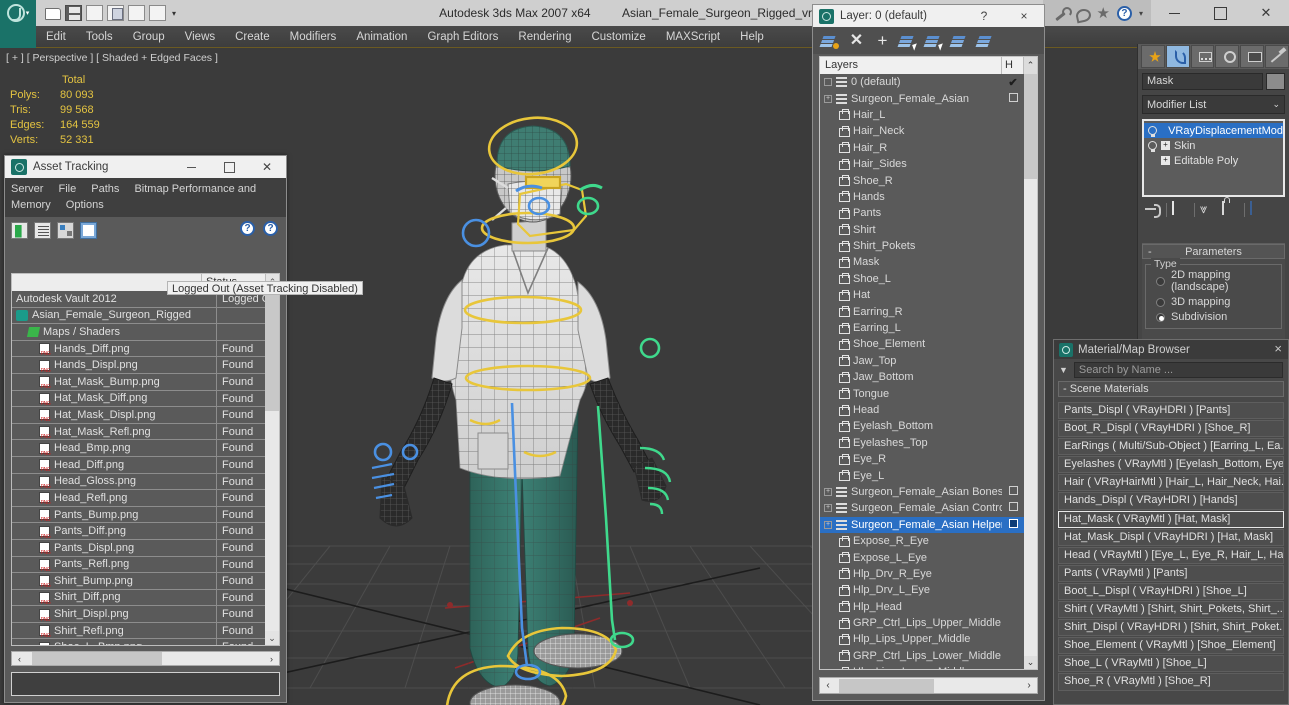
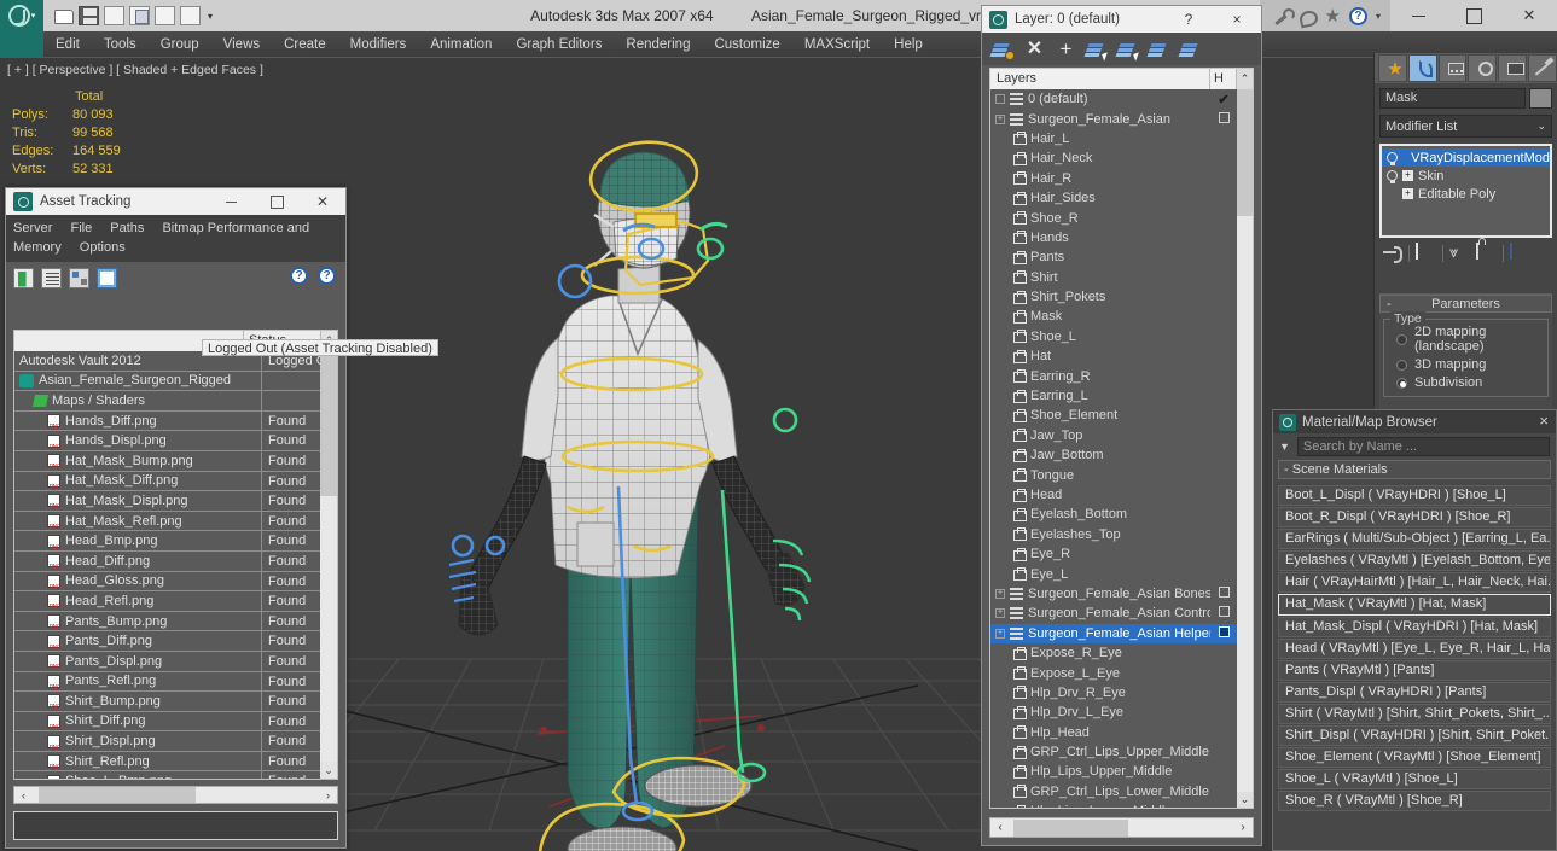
  ▾
  Autodesk 3ds Max 2007 x64 Asian_Female_Surgeon_Rigged_vr
  ★
  ?
  ▾
  ✕
  Edit
  Tools
  Group
  Views
  Create
  Modifiers
  Animation
  Graph Editors
  Rendering
  Customize
  MAXScript
  Help
  [ + ] [ Perspective ] [ Shaded + Edged Faces ]
  	Total
  Polys:	80 093
  Tris:	99 568
  Edges:	164 559
  Verts:	52 331
  Asset Tracking
  ✕
  Server File Paths Bitmap Performance and Memory Options
  ?
  ?
  Autodesk Vault 2012
  Logged
  Asian_Female_Surgeon_Rigged
  Maps / Shaders
  Hands_Diff.png
  Found
  Hands_Displ.png
  Found
  Hat_Mask_Bump.png
  Found
  Hat_Mask_Diff.png
  Found
  Hat_Mask_Displ.png
  Found
  Hat_Mask_Refl.png
  Found
  Head_Bmp.png
  Found
  Head_Diff.png
  Found
  Head_Gloss.png
  Found
  Head_Refl.png
  Found
  Pants_Bump.png
  Found
  Pants_Diff.png
  Found
  Pants_Displ.png
  Found
  Pants_Refl.png
  Found
  Shirt_Bump.png
  Found
  Shirt_Diff.png
  Found
  Shirt_Displ.png
  Found
  Shirt_Refl.png
  Found
  ⌄
  ‹
  ›
  Logged Out (Asset Tracking Disabled)
  Layer: 0 (default)
  ?
  ×
  ✕
  +
  Layers
  H
  ⌃
  0 (default)
  ✔
  Surgeon_Female_Asian
  Hair_L
  Hair_Neck
  Hair_R
  Hair_Sides
  Shoe_R
  Hands
  Pants
  Shirt
  Shirt_Pokets
  Mask
  Shoe_L
  Hat
  Earring_R
  Earring_L
  Shoe_Element
  Jaw_Top
  Jaw_Bottom
  Tongue
  Head
  Eyelash_Bottom
  Eyelashes_Top
  Eye_R
  Eye_L
  Surgeon_Female_Asian Bones
  Surgeon_Female_Asian Contr
  Surgeon_Female_Asian Helpe
  Expose_R_Eye
  Expose_L_Eye
  Hlp_Drv_R_Eye
  Hlp_Drv_L_Eye
  Hlp_Head
  GRP_Ctrl_Lips_Upper_Middle
  Hlp_Lips_Upper_Middle
  GRP_Ctrl_Lips_Lower_Middle
  ⌄
  ‹
  ›
  Mask
  Modifier List
  ⌄
  VRayDisplacementMod
  +
  Skin
  +
  Editable Poly
  ⩔
  -
  Parameters
  Type
  2D mapping (landscape)
  3D mapping
  Subdivision
  Material/Map Browser
  ×
  ▼
  Search by Name ...
  - Scene Materials
- Pants_Displ ( VRayHDRI ) [Pants]
+ Boot_L_Displ ( VRayHDRI ) [Shoe_L]
  Boot_R_Displ ( VRayHDRI ) [Shoe_R]
  EarRings ( Multi/Sub-Object ) [Earring_L, Ea.
  Eyelashes ( VRayMtl ) [Eyelash_Bottom, Eye
  Hair ( VRayHairMtl ) [Hair_L, Hair_Neck, Hai.
- Hands_Displ ( VRayHDRI ) [Hands]
  Hat_Mask ( VRayMtl ) [Hat, Mask]
  Hat_Mask_Displ ( VRayHDRI ) [Hat, Mask]
  Head ( VRayMtl ) [Eye_L, Eye_R, Hair_L, Ha
  Pants ( VRayMtl ) [Pants]
- Boot_L_Displ ( VRayHDRI ) [Shoe_L]
+ Pants_Displ ( VRayHDRI ) [Pants]
  Shirt ( VRayMtl ) [Shirt, Shirt_Pokets, Shirt_..
  Shirt_Displ ( VRayHDRI ) [Shirt, Shirt_Poket..
  Shoe_Element ( VRayMtl ) [Shoe_Element]
  Shoe_L ( VRayMtl ) [Shoe_L]
  Shoe_R ( VRayMtl ) [Shoe_R]
